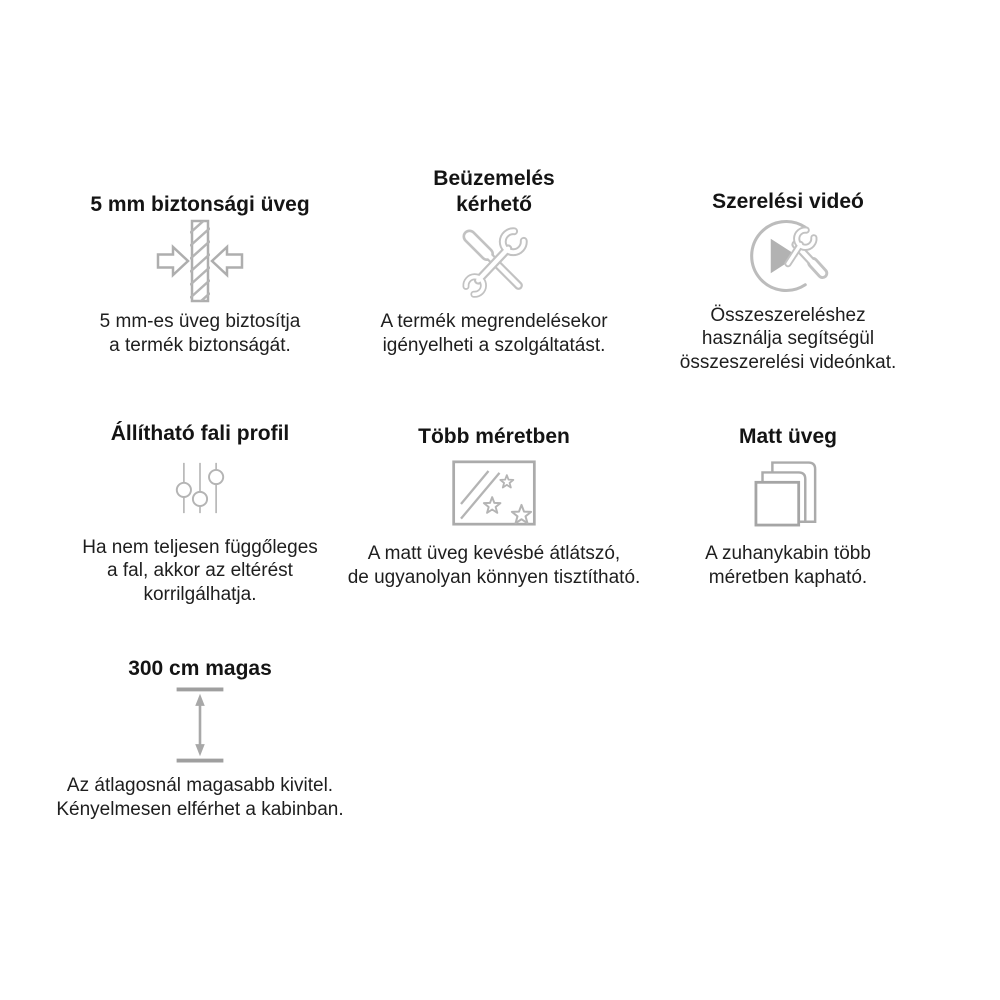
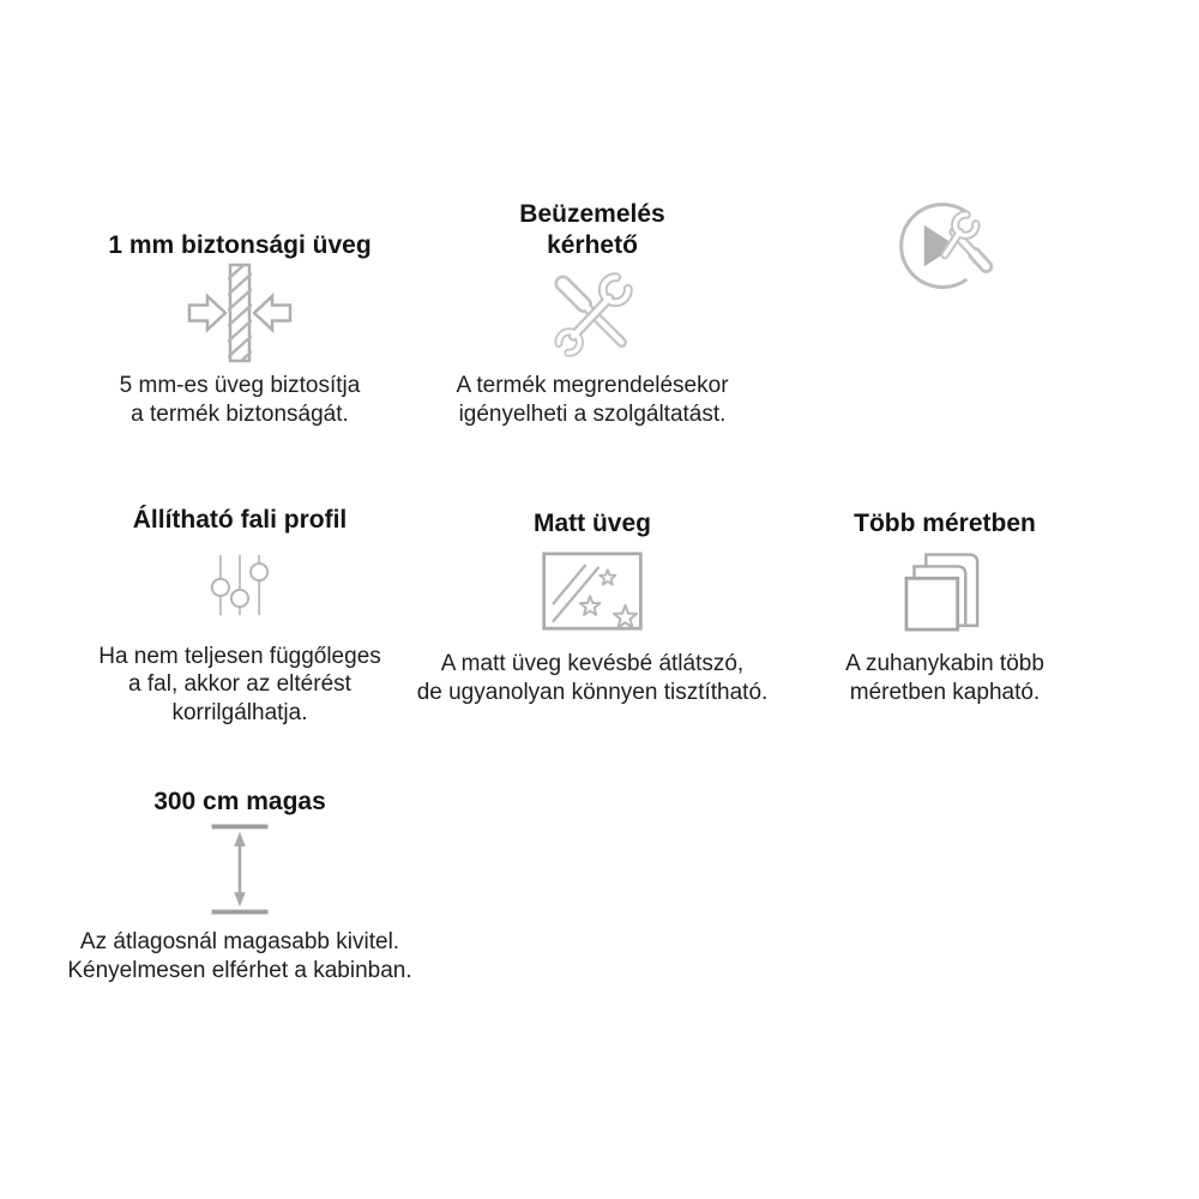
- 5 mm biztonsági üveg
+ 1 mm biztonsági üveg
  5 mm-es üveg biztosítja
  a termék biztonságát.
  Beüzemelés
  kérhető
  A termék megrendelésekor
  igényelheti a szolgáltatást.
- Szerelési videó
- Összeszereléshez
- használja segítségül
- összeszerelési videónkat.
  Állítható fali profil
  Ha nem teljesen függőleges
  a fal, akkor az eltérést
  korrilgálhatja.
- Több méretben
+ Matt üveg
  A matt üveg kevésbé átlátszó,
  de ugyanolyan könnyen tisztítható.
- Matt üveg
+ Több méretben
  A zuhanykabin több
  méretben kapható.
  300 cm magas
  Az átlagosnál magasabb kivitel.
  Kényelmesen elférhet a kabinban.
